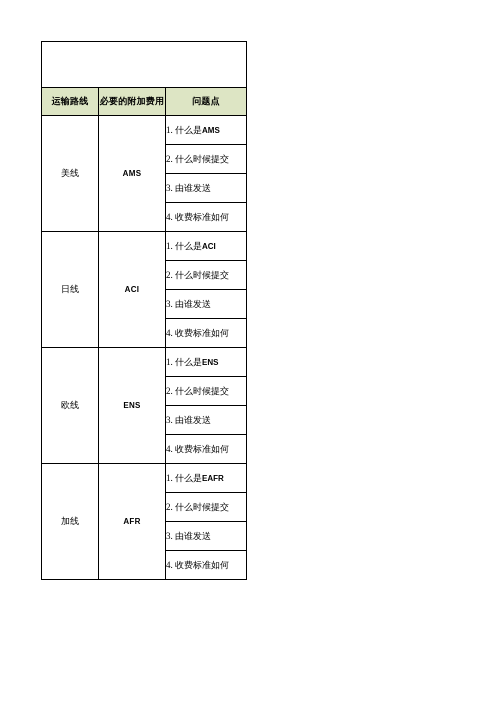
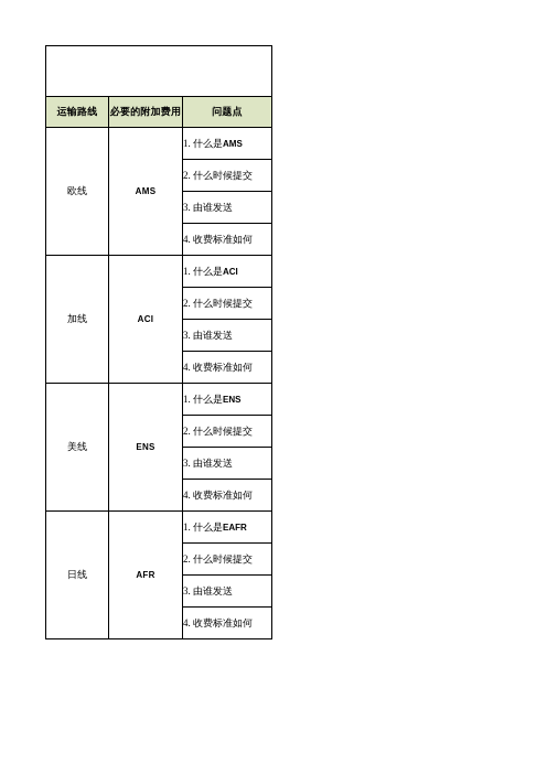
  运输路线	必要的附加费用	问题点
- 美线	AMS	1. 什么是AMS
+ 欧线	AMS	1. 什么是AMS
  2. 什么时候提交
  3. 由谁发送
  4. 收费标准如何
- 日线	ACI	1. 什么是ACI
+ 加线	ACI	1. 什么是ACI
  2. 什么时候提交
  3. 由谁发送
  4. 收费标准如何
- 欧线	ENS	1. 什么是ENS
+ 美线	ENS	1. 什么是ENS
  2. 什么时候提交
  3. 由谁发送
  4. 收费标准如何
- 加线	AFR	1. 什么是EAFR
+ 日线	AFR	1. 什么是EAFR
  2. 什么时候提交
  3. 由谁发送
  4. 收费标准如何
